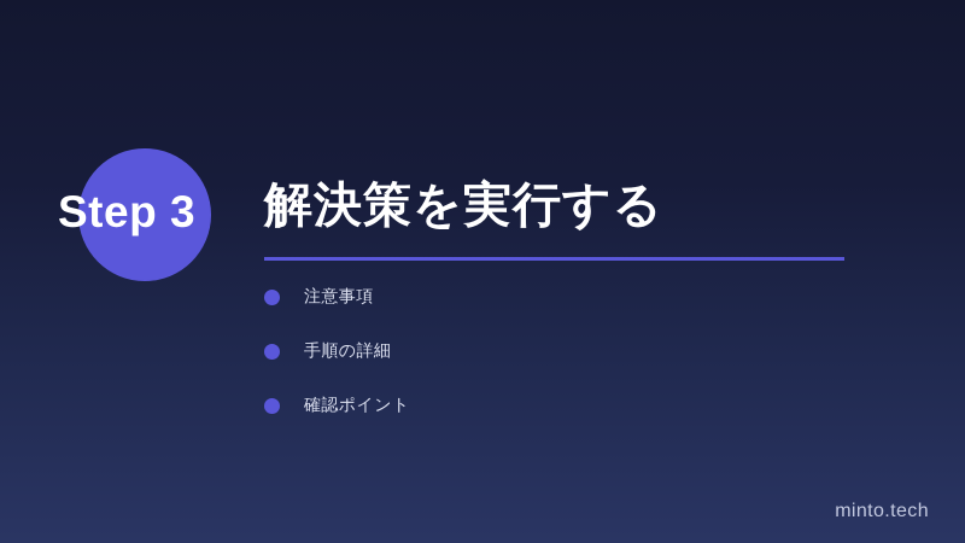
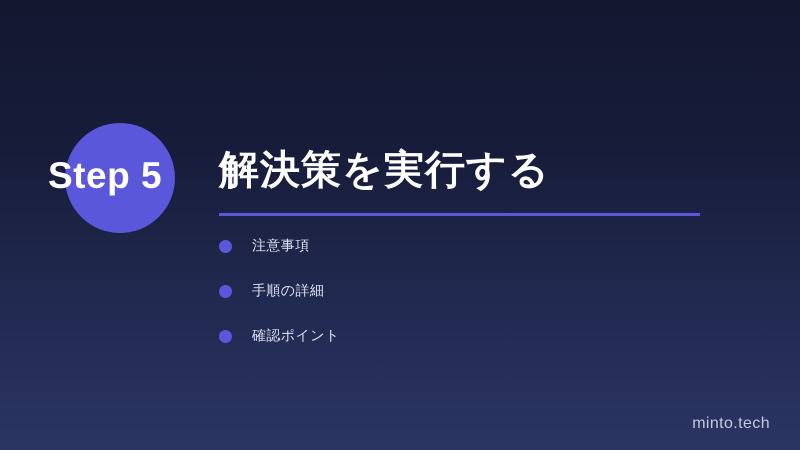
- Step 3
+ Step 5
  解決策を実行する
  注意事項
  手順の詳細
  確認ポイント
  minto.tech
